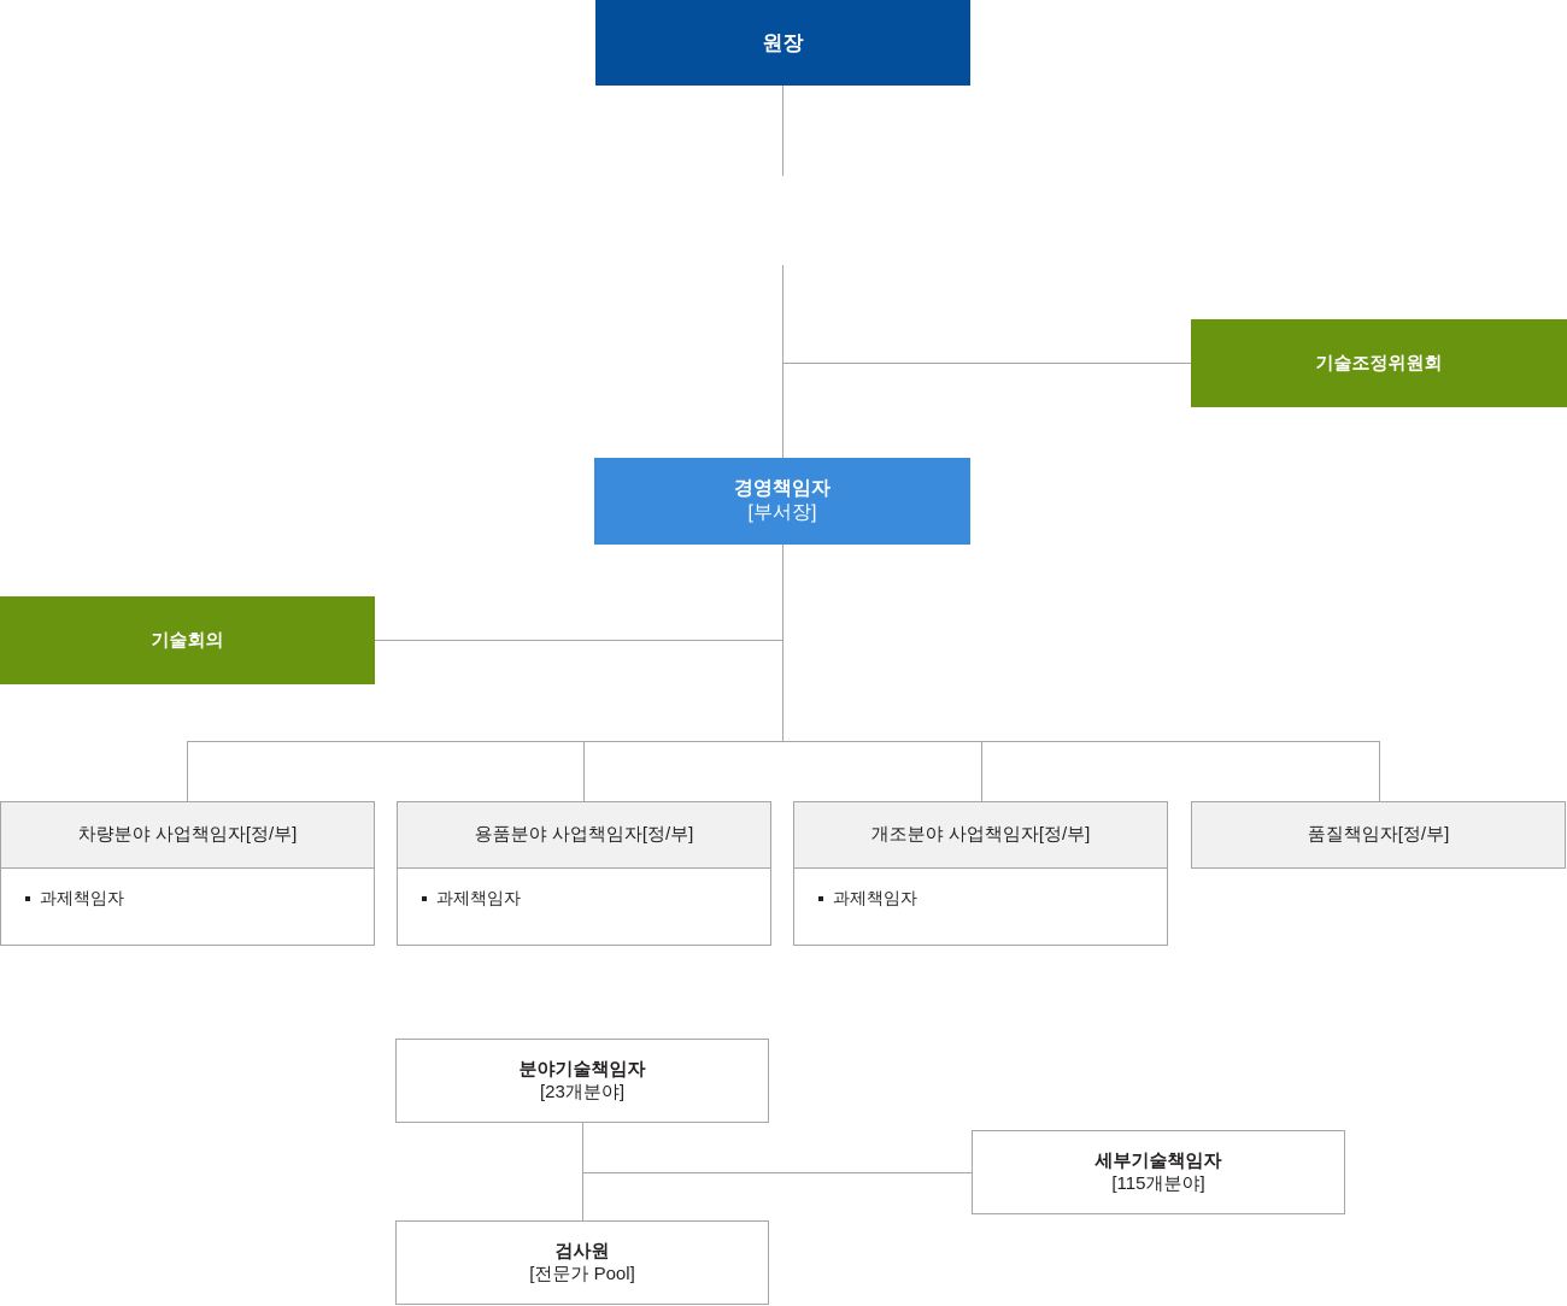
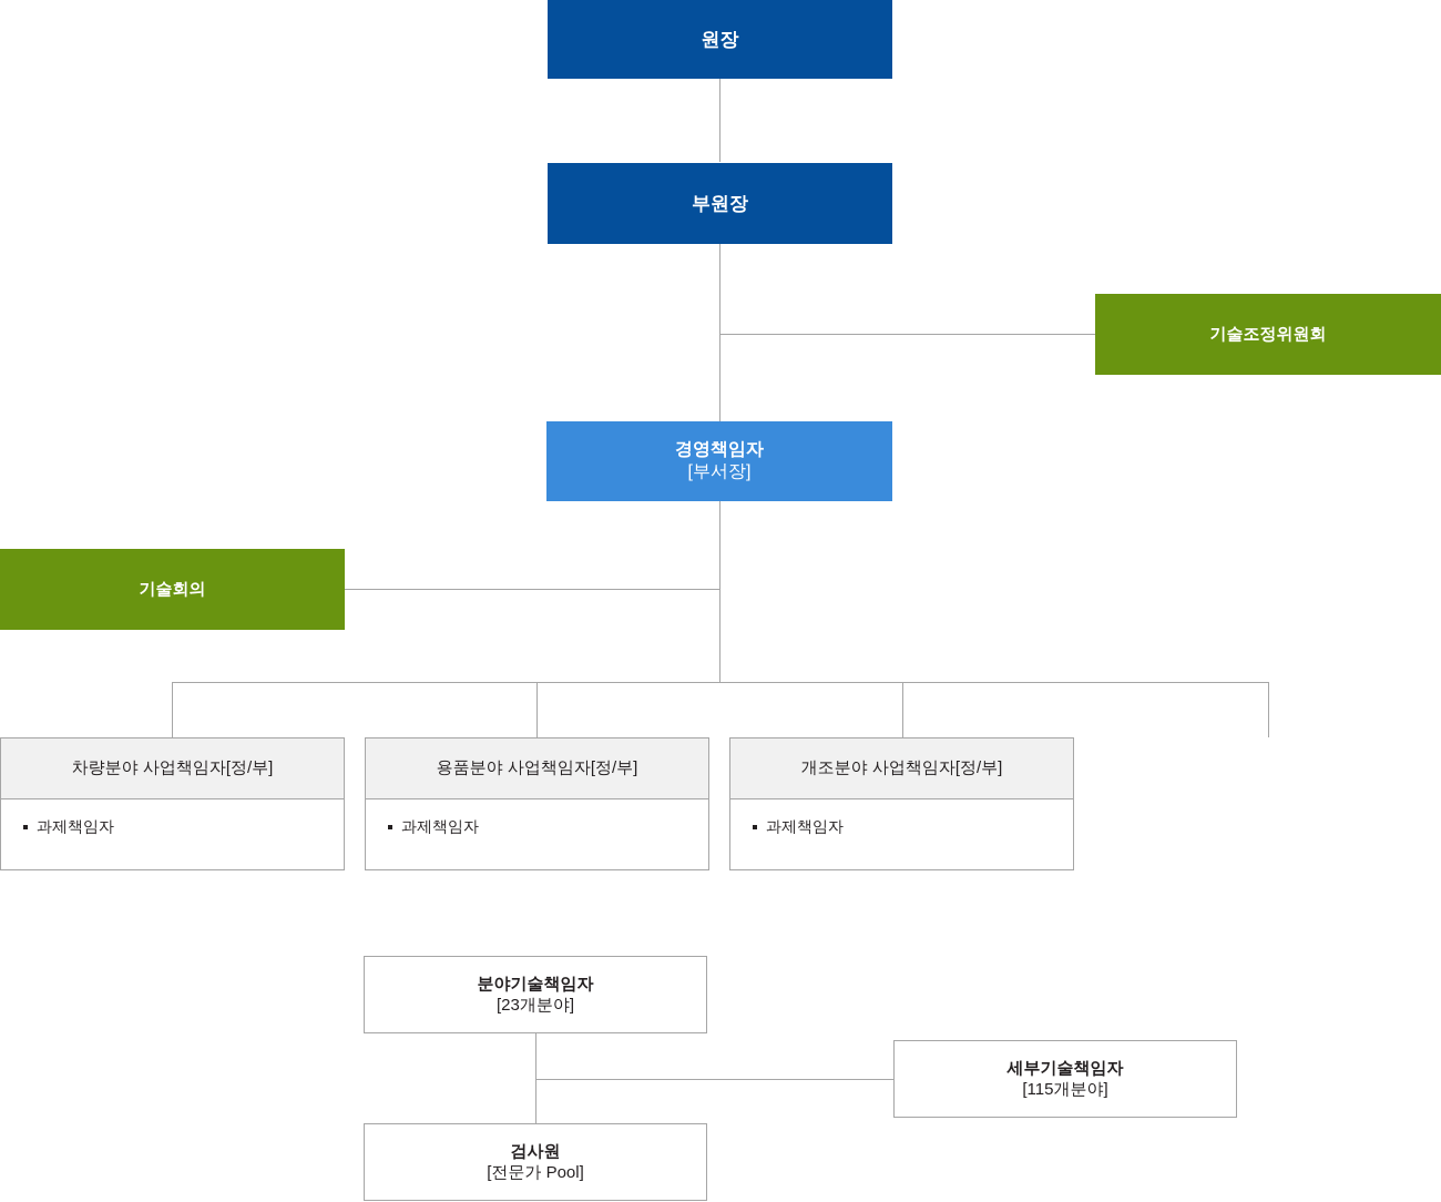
  원장
+ 부원장
  기술조정위원회
  경영책임자
  [부서장]
  기술회의
  차량분야 사업책임자[정/부]
  과제책임자
  용품분야 사업책임자[정/부]
  과제책임자
  개조분야 사업책임자[정/부]
  과제책임자
- 품질책임자[정/부]
  분야기술책임자
  [23개분야]
  세부기술책임자
  [115개분야]
  검사원
  [전문가 Pool]
